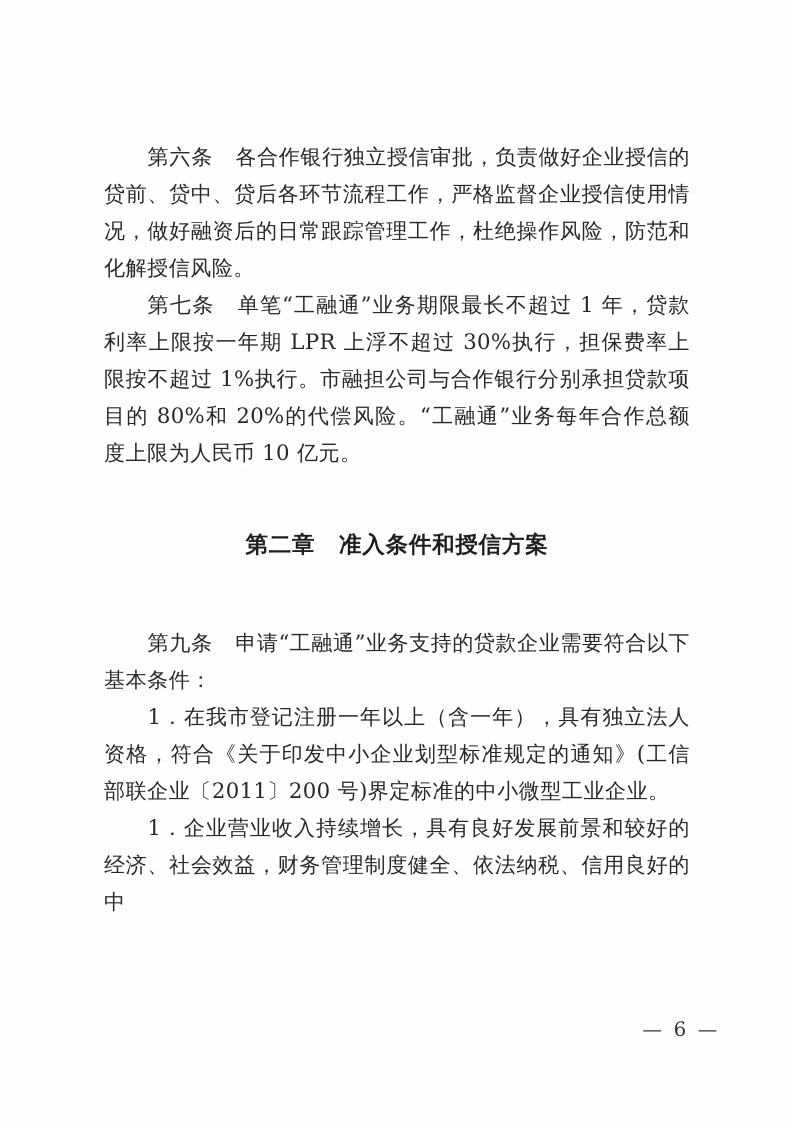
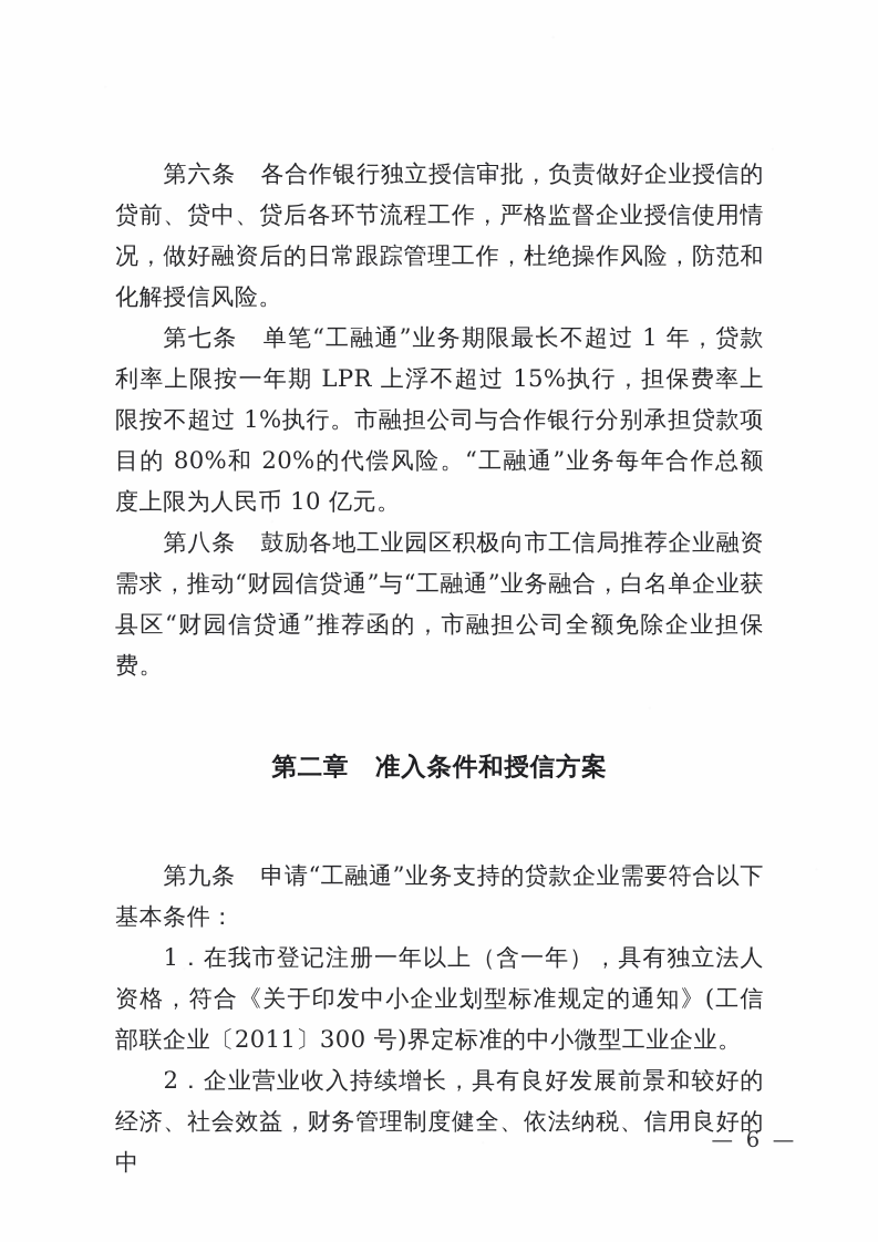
  第六条 各合作银行独立授信审批，负责做好企业授信的贷前、贷中、贷后各环节流程工作，严格监督企业授信使用情况，做好融资后的日常跟踪管理工作，杜绝操作风险，防范和化解授信风险。
- 第七条 单笔“工融通”业务期限最长不超过 1 年，贷款利率上限按一年期 LPR 上浮不超过 30%执行，担保费率上限按不超过 1%执行。市融担公司与合作银行分别承担贷款项目的 80%和 20%的代偿风险。“工融通”业务每年合作总额度上限为人民币 10 亿元。
+ 第七条 单笔“工融通”业务期限最长不超过 1 年，贷款利率上限按一年期 LPR 上浮不超过 15%执行，担保费率上限按不超过 1%执行。市融担公司与合作银行分别承担贷款项目的 80%和 20%的代偿风险。“工融通”业务每年合作总额度上限为人民币 10 亿元。
+ 第八条 鼓励各地工业园区积极向市工信局推荐企业融资需求，推动“财园信贷通”与“工融通”业务融合，白名单企业获县区“财园信贷通”推荐函的，市融担公司全额免除企业担保费。
  第二章 准入条件和授信方案
  第九条 申请“工融通”业务支持的贷款企业需要符合以下基本条件：
- 1．在我市登记注册一年以上（含一年），具有独立法人资格，符合《关于印发中小企业划型标准规定的通知》(工信部联企业〔2011〕200 号)界定标准的中小微型工业企业。
+ 1．在我市登记注册一年以上（含一年），具有独立法人资格，符合《关于印发中小企业划型标准规定的通知》(工信部联企业〔2011〕300 号)界定标准的中小微型工业企业。
- 1．企业营业收入持续增长，具有良好发展前景和较好的经济、社会效益，财务管理制度健全、依法纳税、信用良好的中
+ 2．企业营业收入持续增长，具有良好发展前景和较好的经济、社会效益，财务管理制度健全、依法纳税、信用良好的中
  — 6 —
